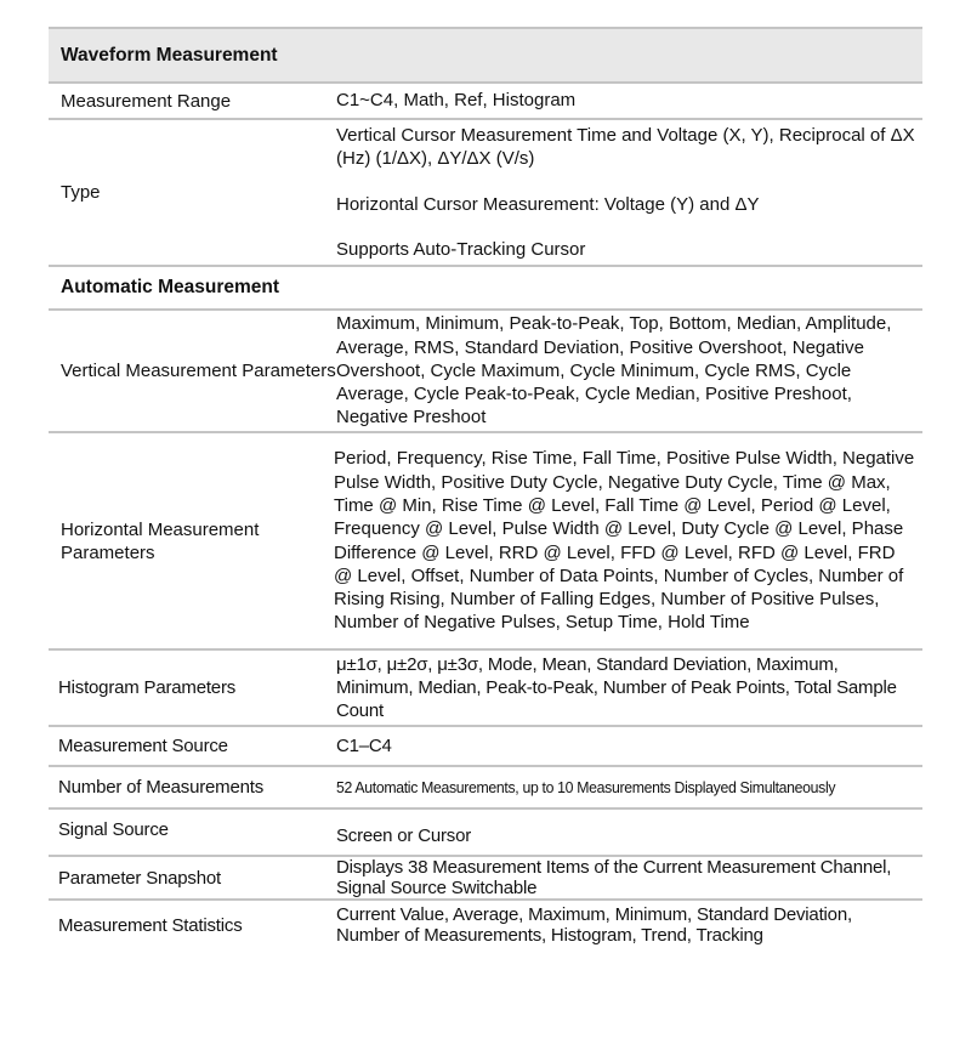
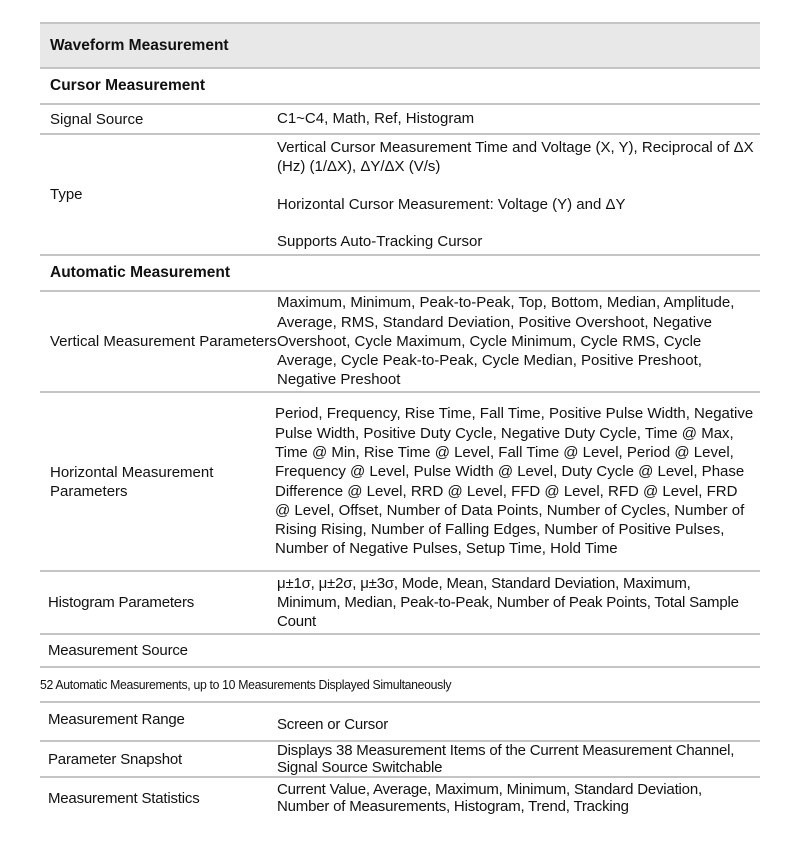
  Waveform Measurement
+ Cursor Measurement
- Measurement Range
+ Signal Source
  C1~C4, Math, Ref, Histogram
  Type
  Vertical Cursor Measurement Time and Voltage (X, Y), Reciprocal of ΔX (Hz) (1/ΔX), ΔY/ΔX (V/s)
  Horizontal Cursor Measurement: Voltage (Y) and ΔY
  Supports Auto-Tracking Cursor
  Automatic Measurement
  Vertical Measurement Parameters
  Maximum, Minimum, Peak-to-Peak, Top, Bottom, Median, Amplitude, Average, RMS, Standard Deviation, Positive Overshoot, Negative Overshoot, Cycle Maximum, Cycle Minimum, Cycle RMS, Cycle Average, Cycle Peak-to-Peak, Cycle Median, Positive Preshoot, Negative Preshoot
  Horizontal Measurement Parameters
  Period, Frequency, Rise Time, Fall Time, Positive Pulse Width, Negative Pulse Width, Positive Duty Cycle, Negative Duty Cycle, Time @ Max, Time @ Min, Rise Time @ Level, Fall Time @ Level, Period @ Level, Frequency @ Level, Pulse Width @ Level, Duty Cycle @ Level, Phase Difference @ Level, RRD @ Level, FFD @ Level, RFD @ Level, FRD @ Level, Offset, Number of Data Points, Number of Cycles, Number of Rising Rising, Number of Falling Edges, Number of Positive Pulses, Number of Negative Pulses, Setup Time, Hold Time
  Histogram Parameters
  μ±1σ, μ±2σ, μ±3σ, Mode, Mean, Standard Deviation, Maximum, Minimum, Median, Peak-to-Peak, Number of Peak Points, Total Sample Count
  Measurement Source
- C1–C4
- Number of Measurements
  52 Automatic Measurements, up to 10 Measurements Displayed Simultaneously
- Signal Source
+ Measurement Range
  Screen or Cursor
  Parameter Snapshot
  Displays 38 Measurement Items of the Current Measurement Channel, Signal Source Switchable
  Measurement Statistics
  Current Value, Average, Maximum, Minimum, Standard Deviation, Number of Measurements, Histogram, Trend, Tracking
